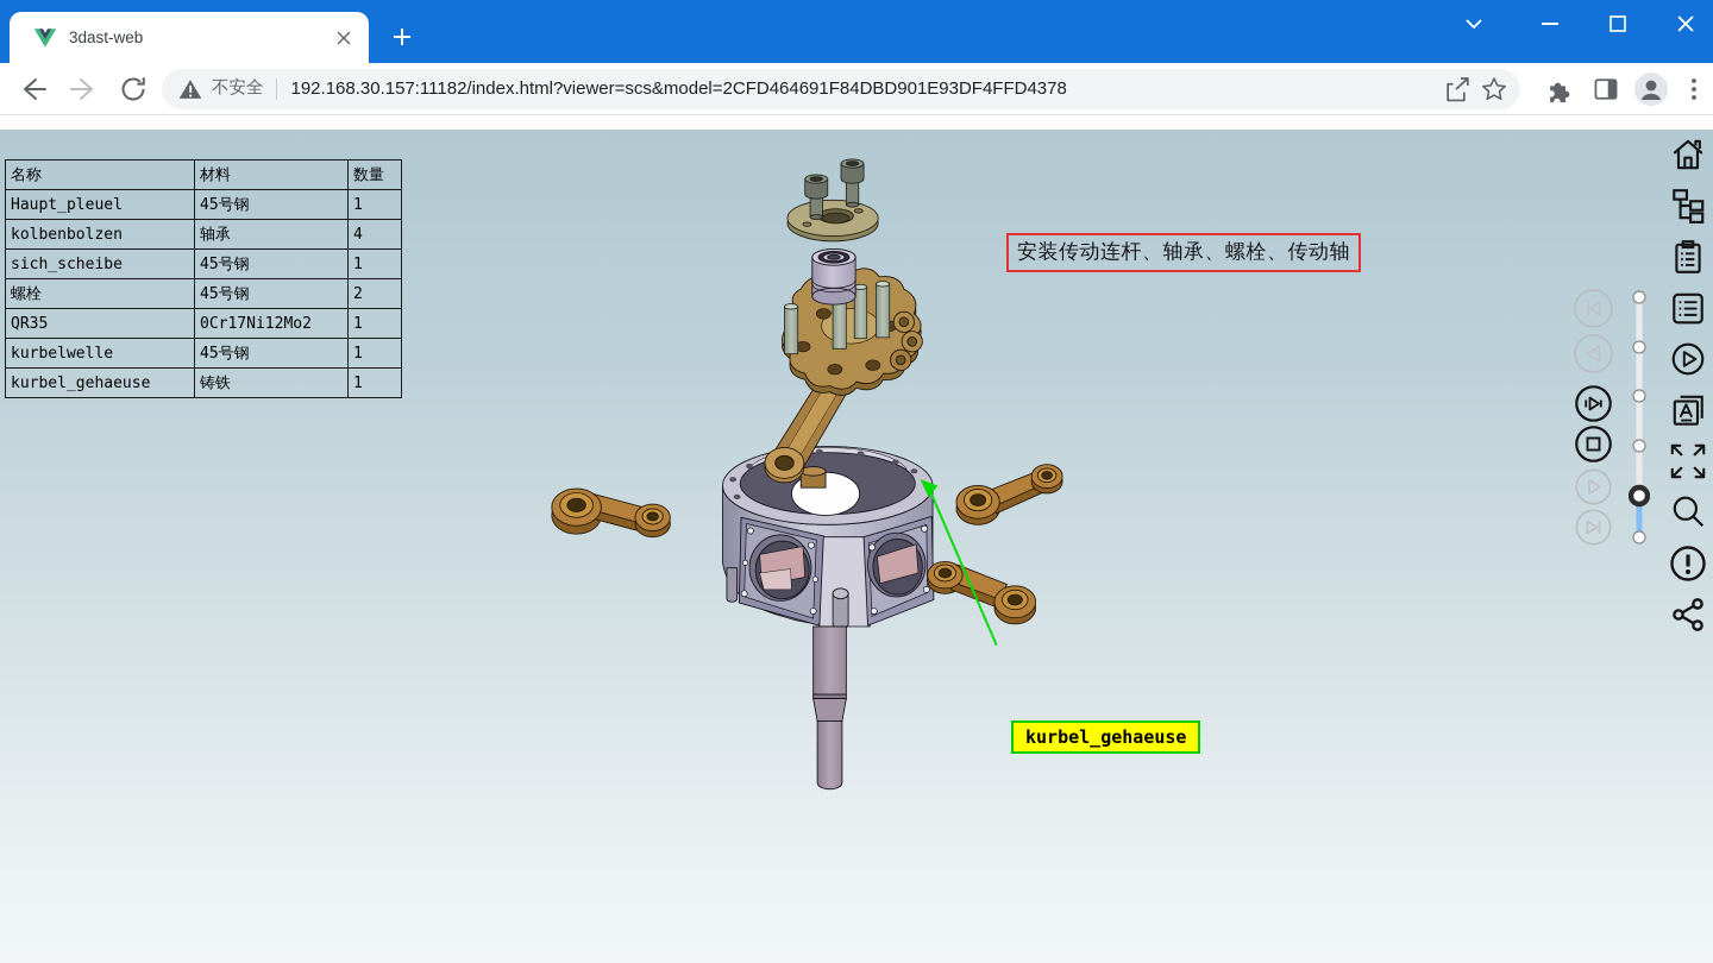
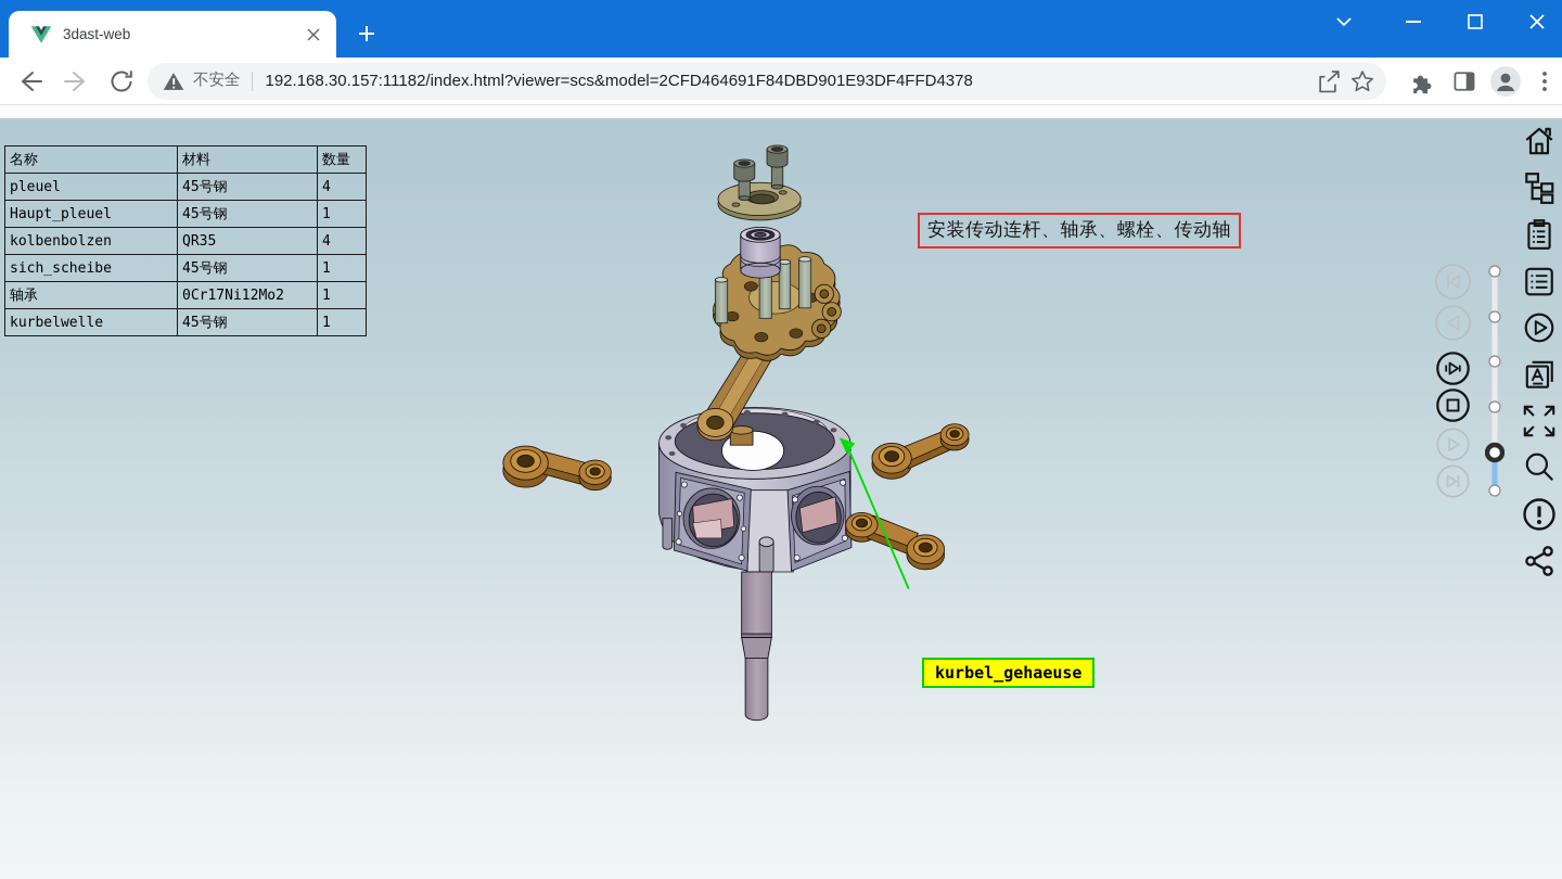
  3dast-web
  不安全
  192.168.30.157:11182/index.html?viewer=scs&model=2CFD464691F84DBD901E93DF4FFD4378
  名称	材料	数量
+ pleuel	45号钢	4
  Haupt_pleuel	45号钢	1
- kolbenbolzen	轴承	4
+ kolbenbolzen	QR35	4
  sich_scheibe	45号钢	1
- 螺栓	45号钢	2
- QR35	0Cr17Ni12Mo2	1
+ 轴承	0Cr17Ni12Mo2	1
  kurbelwelle	45号钢	1
- kurbel_gehaeuse	铸铁	1
  安装传动连杆、轴承、螺栓、传动轴
  kurbel_gehaeuse
